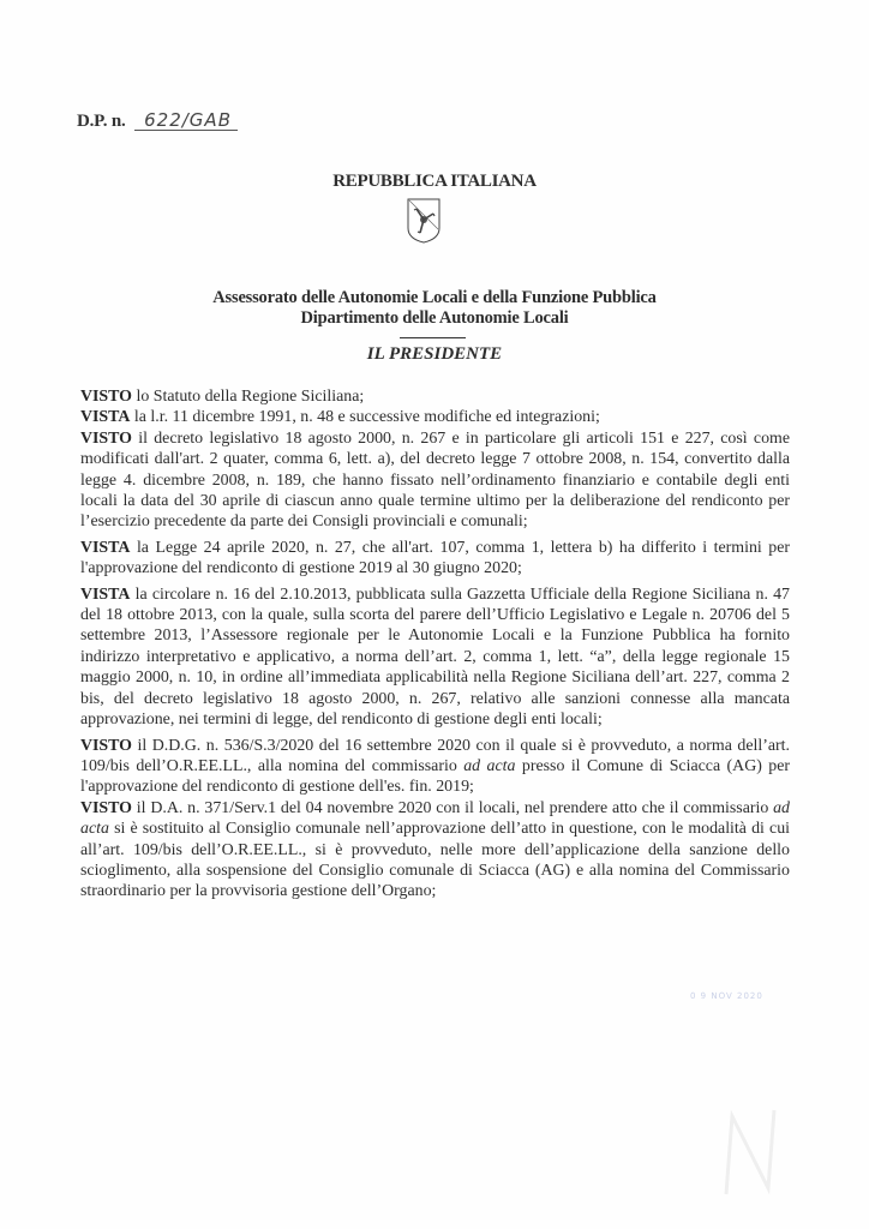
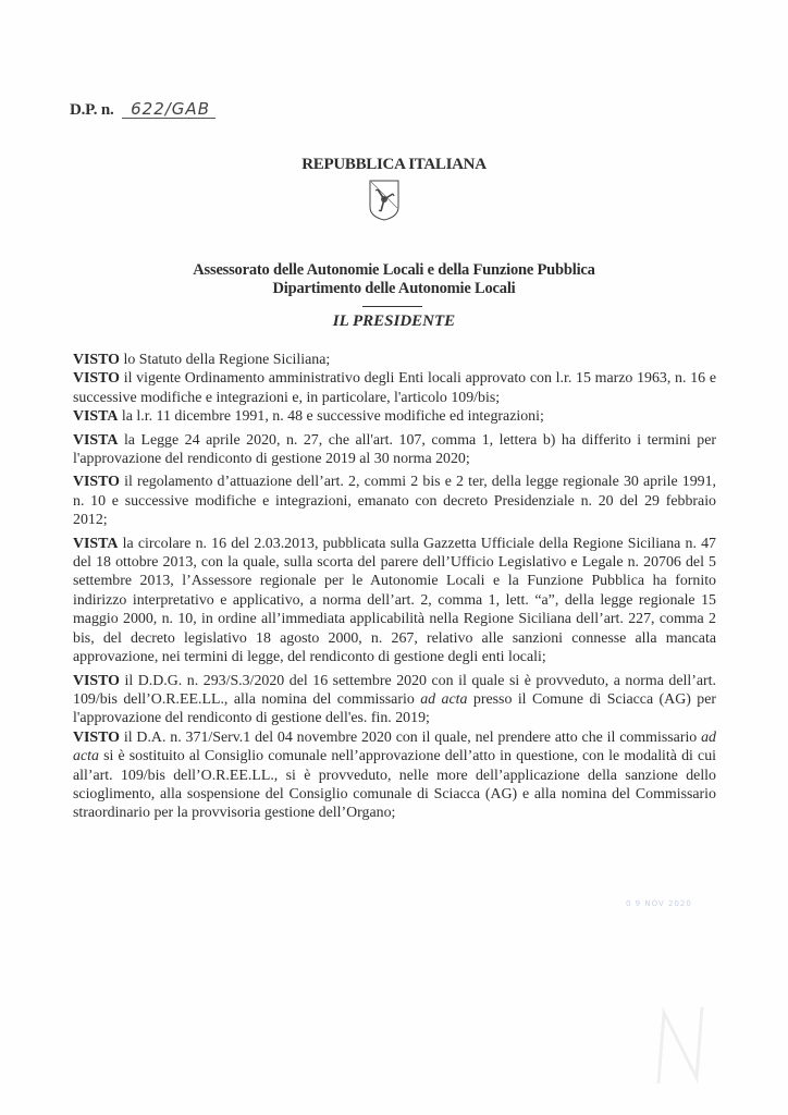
  D.P. n. 622/GAB
  REPUBBLICA ITALIANA
  Assessorato delle Autonomie Locali e della Funzione Pubblica
  Dipartimento delle Autonomie Locali
  IL PRESIDENTE
  VISTO lo Statuto della Regione Siciliana;
+ VISTO il vigente Ordinamento amministrativo degli Enti locali approvato con l.r. 15 marzo 1963, n. 16 e successive modifiche e integrazioni e, in particolare, l'articolo 109/bis;
  VISTA la l.r. 11 dicembre 1991, n. 48 e successive modifiche ed integrazioni;
- VISTO il decreto legislativo 18 agosto 2000, n. 267 e in particolare gli articoli 151 e 227, così come modificati dall'art. 2 quater, comma 6, lett. a), del decreto legge 7 ottobre 2008, n. 154, convertito dalla legge 4. dicembre 2008, n. 189, che hanno fissato nell’ordinamento finanziario e contabile degli enti locali la data del 30 aprile di ciascun anno quale termine ultimo per la deliberazione del rendiconto per l’esercizio precedente da parte dei Consigli provinciali e comunali;
- VISTA la Legge 24 aprile 2020, n. 27, che all'art. 107, comma 1, lettera b) ha differito i termini per l'approvazione del rendiconto di gestione 2019 al 30 giugno 2020;
+ VISTA la Legge 24 aprile 2020, n. 27, che all'art. 107, comma 1, lettera b) ha differito i termini per l'approvazione del rendiconto di gestione 2019 al 30 norma 2020;
+ VISTO il regolamento d’attuazione dell’art. 2, commi 2 bis e 2 ter, della legge regionale 30 aprile 1991, n. 10 e successive modifiche e integrazioni, emanato con decreto Presidenziale n. 20 del 29 febbraio 2012;
- VISTA la circolare n. 16 del 2.10.2013, pubblicata sulla Gazzetta Ufficiale della Regione Siciliana n. 47 del 18 ottobre 2013, con la quale, sulla scorta del parere dell’Ufficio Legislativo e Legale n. 20706 del 5 settembre 2013, l’Assessore regionale per le Autonomie Locali e la Funzione Pubblica ha fornito indirizzo interpretativo e applicativo, a norma dell’art. 2, comma 1, lett. “a”, della legge regionale 15 maggio 2000, n. 10, in ordine all’immediata applicabilità nella Regione Siciliana dell’art. 227, comma 2 bis, del decreto legislativo 18 agosto 2000, n. 267, relativo alle sanzioni connesse alla mancata approvazione, nei termini di legge, del rendiconto di gestione degli enti locali;
+ VISTA la circolare n. 16 del 2.03.2013, pubblicata sulla Gazzetta Ufficiale della Regione Siciliana n. 47 del 18 ottobre 2013, con la quale, sulla scorta del parere dell’Ufficio Legislativo e Legale n. 20706 del 5 settembre 2013, l’Assessore regionale per le Autonomie Locali e la Funzione Pubblica ha fornito indirizzo interpretativo e applicativo, a norma dell’art. 2, comma 1, lett. “a”, della legge regionale 15 maggio 2000, n. 10, in ordine all’immediata applicabilità nella Regione Siciliana dell’art. 227, comma 2 bis, del decreto legislativo 18 agosto 2000, n. 267, relativo alle sanzioni connesse alla mancata approvazione, nei termini di legge, del rendiconto di gestione degli enti locali;
- VISTO il D.D.G. n. 536/S.3/2020 del 16 settembre 2020 con il quale si è provveduto, a norma dell’art. 109/bis dell’O.R.EE.LL., alla nomina del commissario ad acta presso il Comune di Sciacca (AG) per l'approvazione del rendiconto di gestione dell'es. fin. 2019;
+ VISTO il D.D.G. n. 293/S.3/2020 del 16 settembre 2020 con il quale si è provveduto, a norma dell’art. 109/bis dell’O.R.EE.LL., alla nomina del commissario ad acta presso il Comune di Sciacca (AG) per l'approvazione del rendiconto di gestione dell'es. fin. 2019;
- VISTO il D.A. n. 371/Serv.1 del 04 novembre 2020 con il locali, nel prendere atto che il commissario ad acta si è sostituito al Consiglio comunale nell’approvazione dell’atto in questione, con le modalità di cui all’art. 109/bis dell’O.R.EE.LL., si è provveduto, nelle more dell’applicazione della sanzione dello scioglimento, alla sospensione del Consiglio comunale di Sciacca (AG) e alla nomina del Commissario straordinario per la provvisoria gestione dell’Organo;
+ VISTO il D.A. n. 371/Serv.1 del 04 novembre 2020 con il quale, nel prendere atto che il commissario ad acta si è sostituito al Consiglio comunale nell’approvazione dell’atto in questione, con le modalità di cui all’art. 109/bis dell’O.R.EE.LL., si è provveduto, nelle more dell’applicazione della sanzione dello scioglimento, alla sospensione del Consiglio comunale di Sciacca (AG) e alla nomina del Commissario straordinario per la provvisoria gestione dell’Organo;
  0 9 NOV 2020
